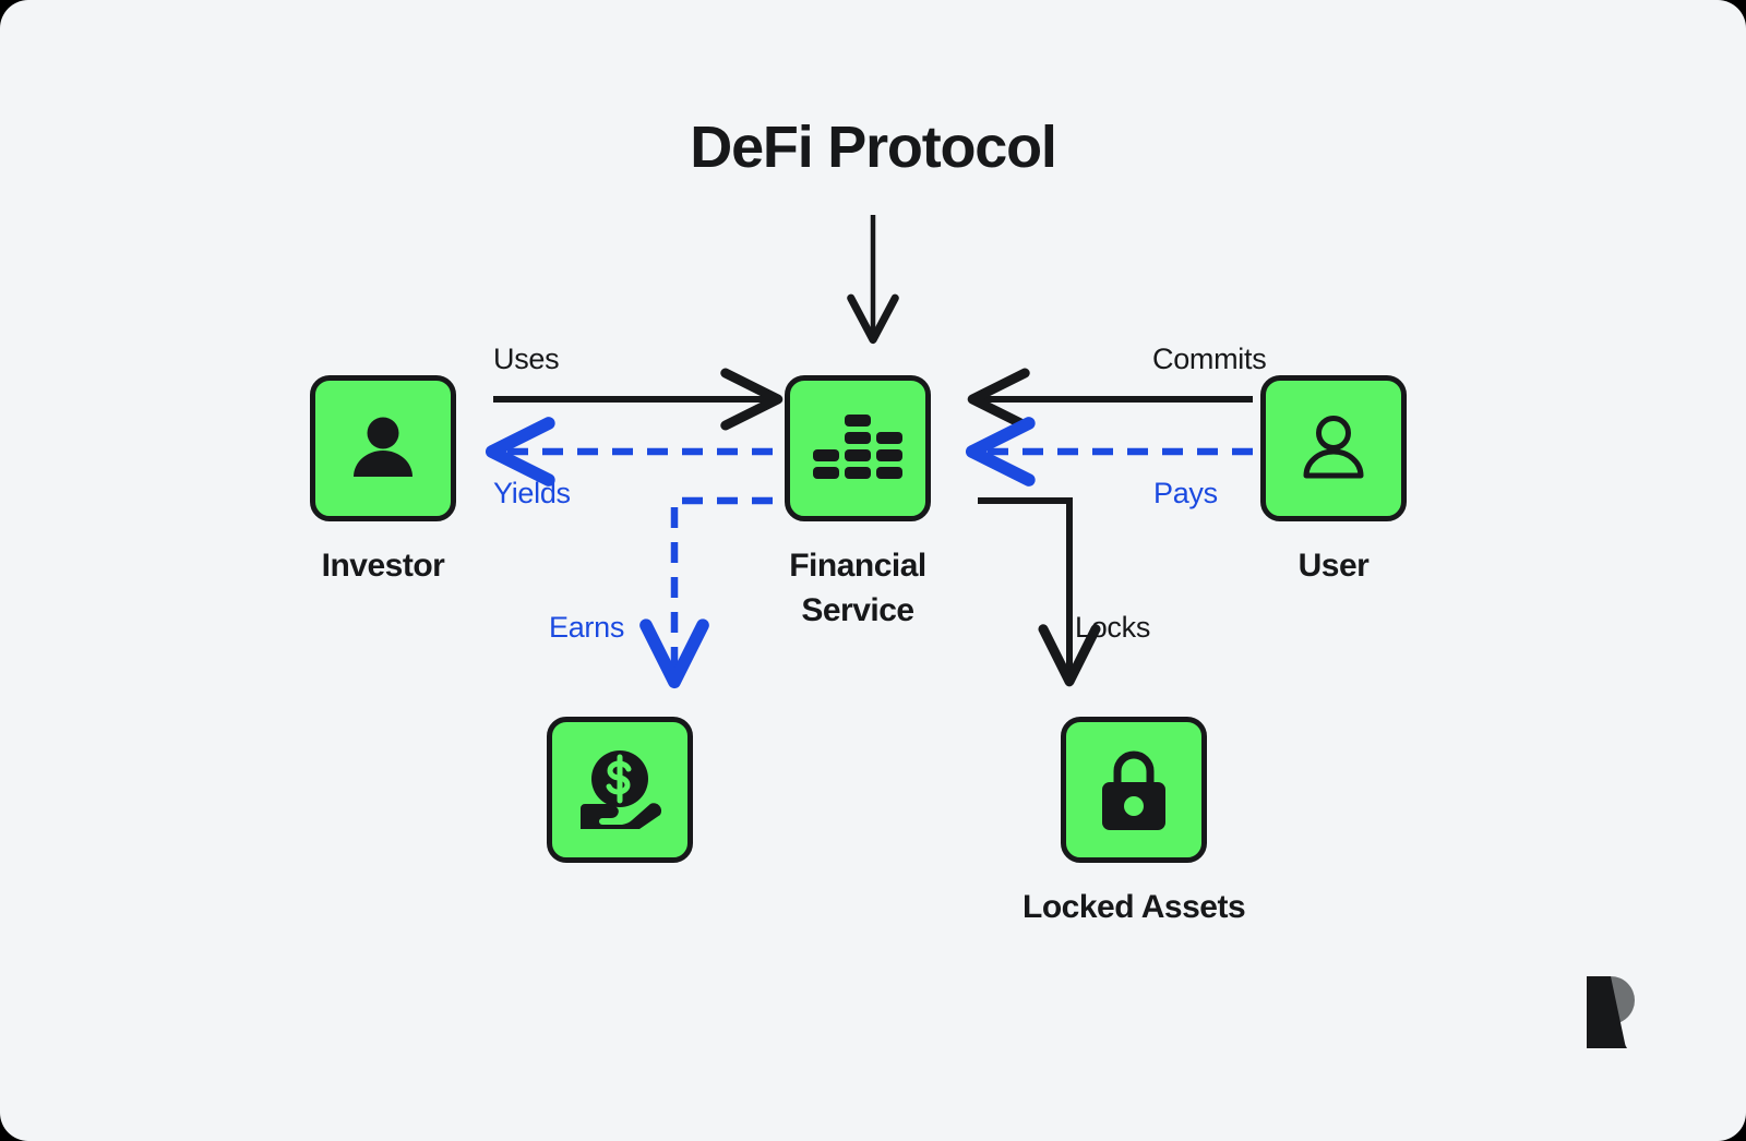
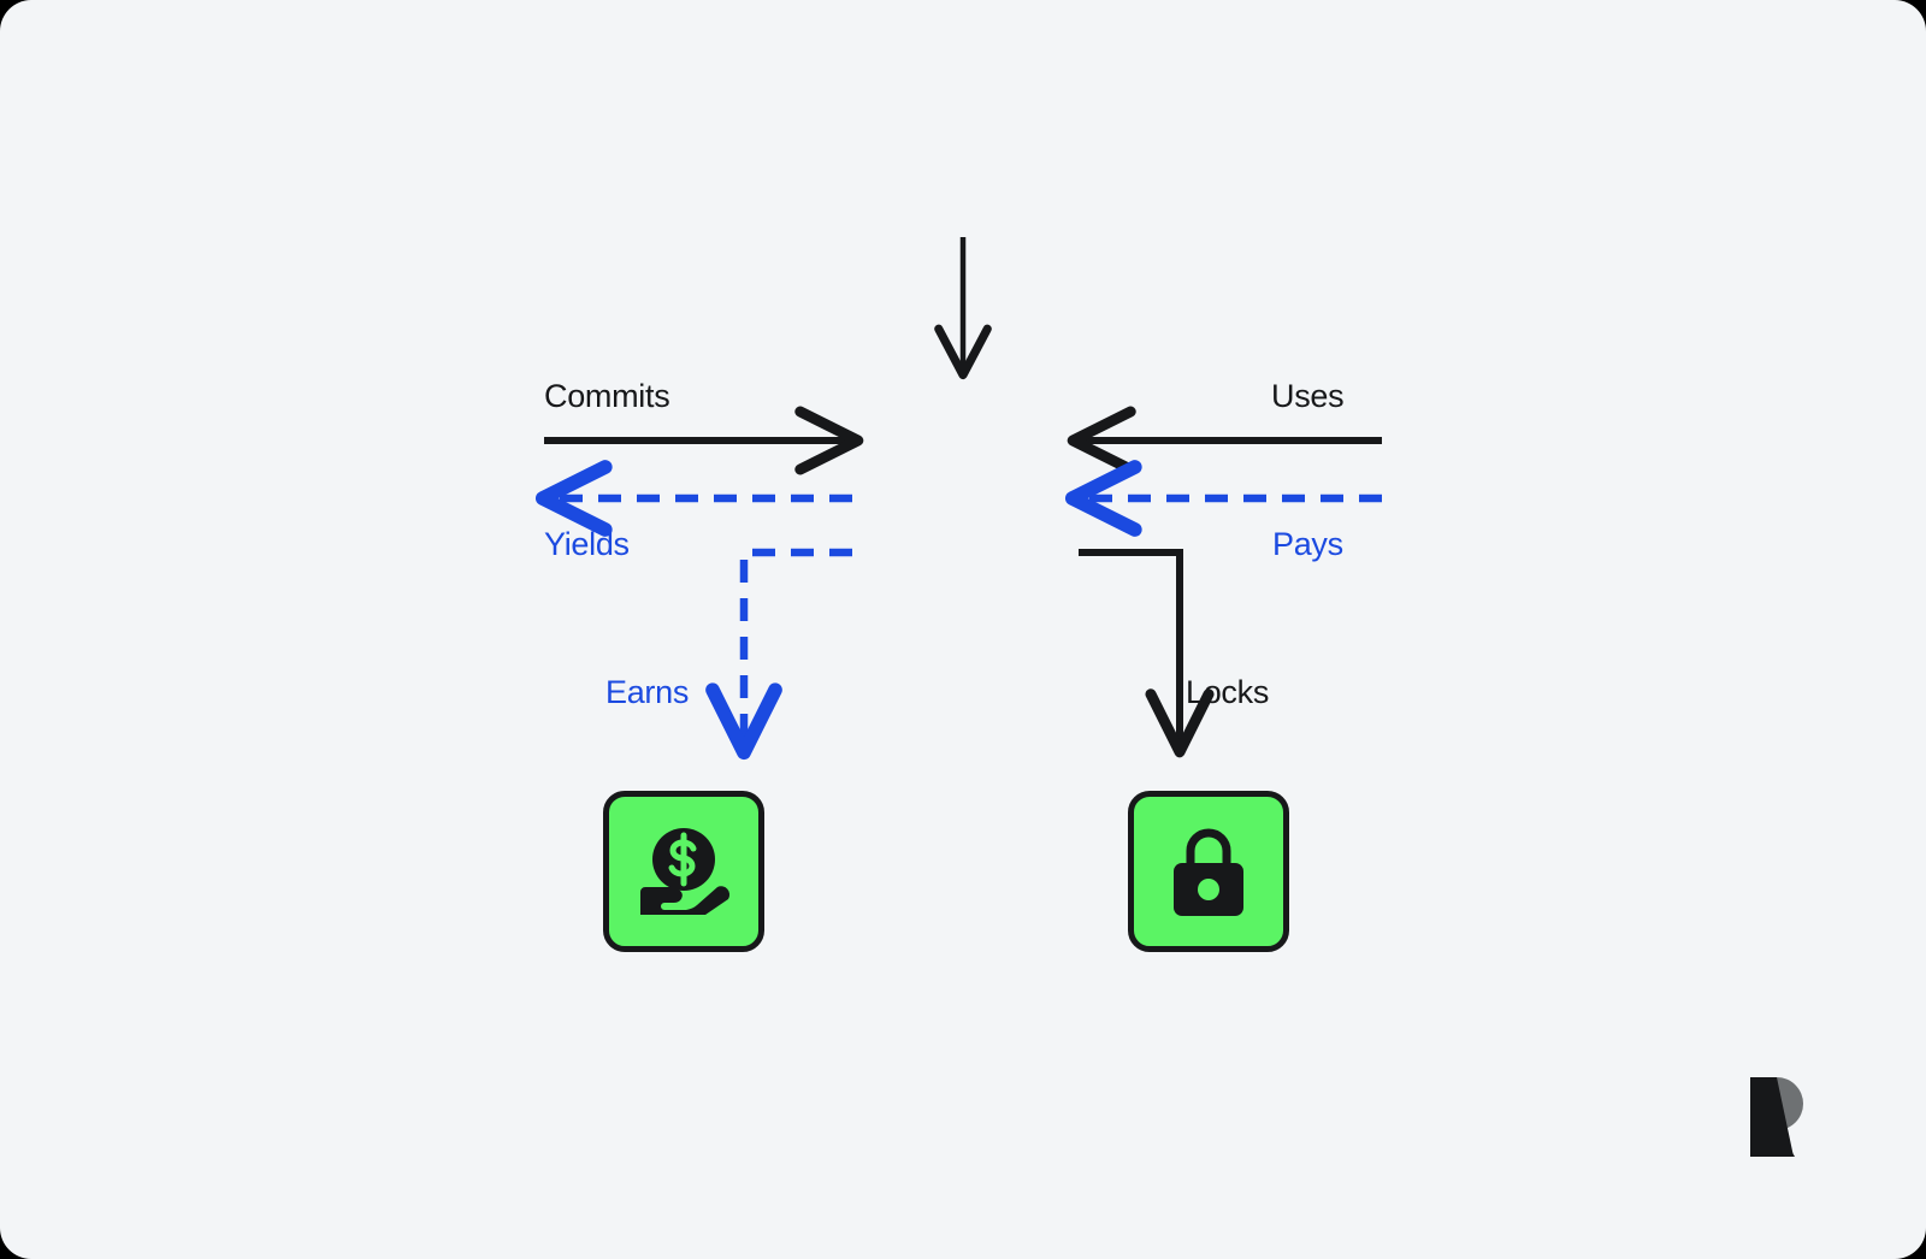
- DeFi Protocol
- Uses
+ Commits
  Yields
  Earns
- Commits
+ Uses
  Pays
  Locks
- Investor
- Financial
- Service
- User
- Locked Assets
